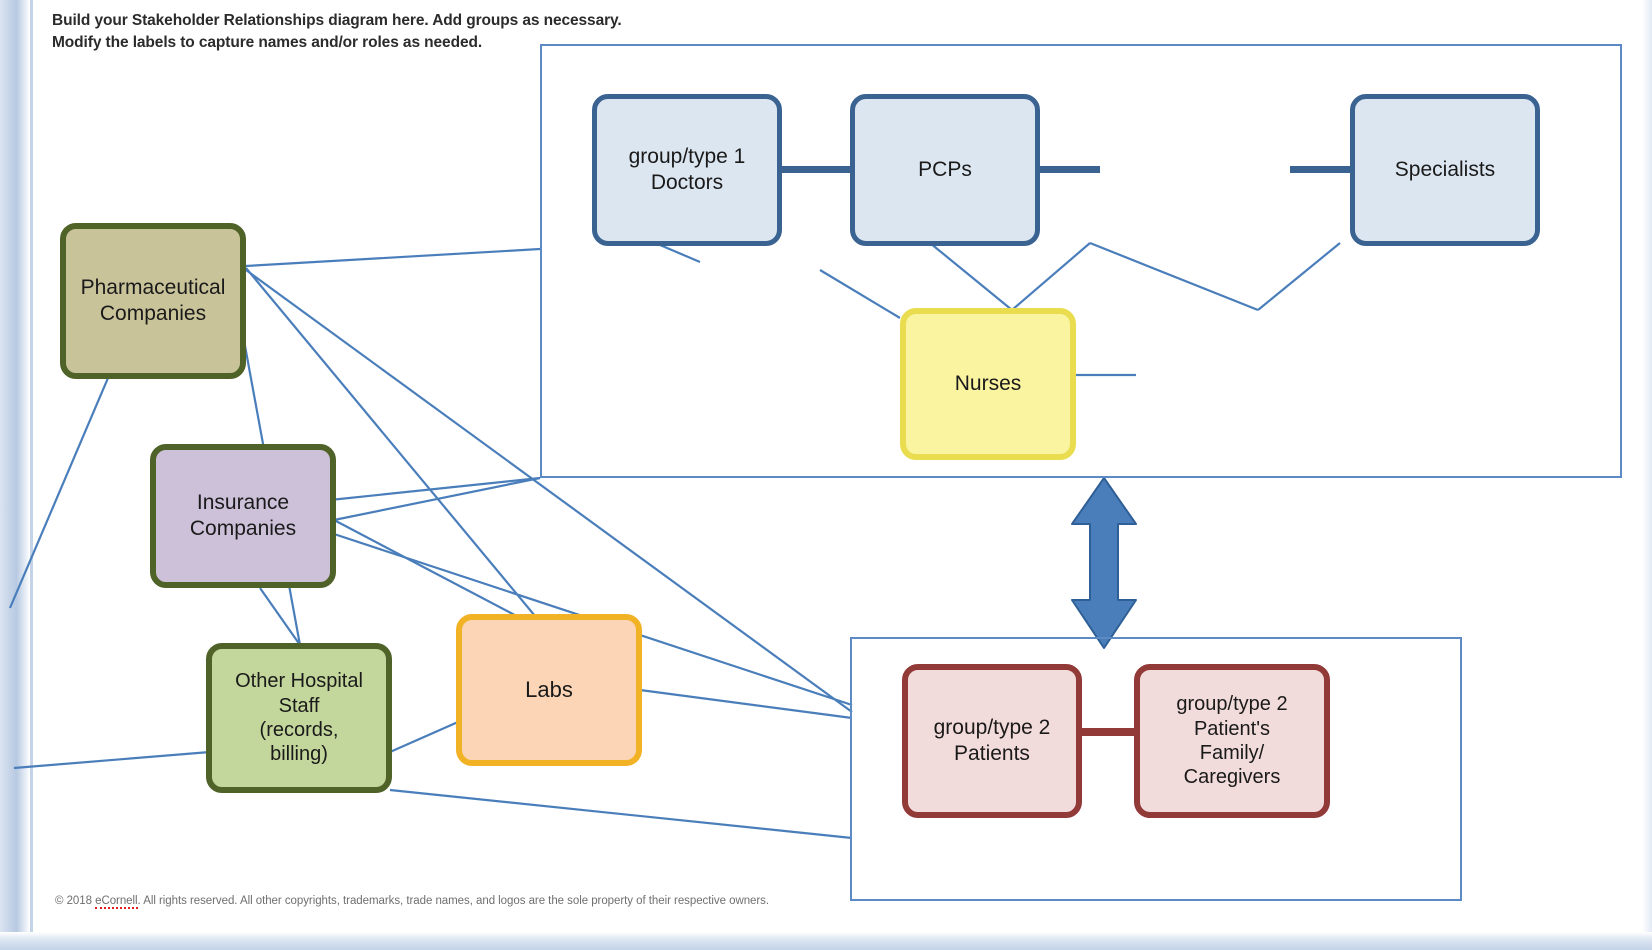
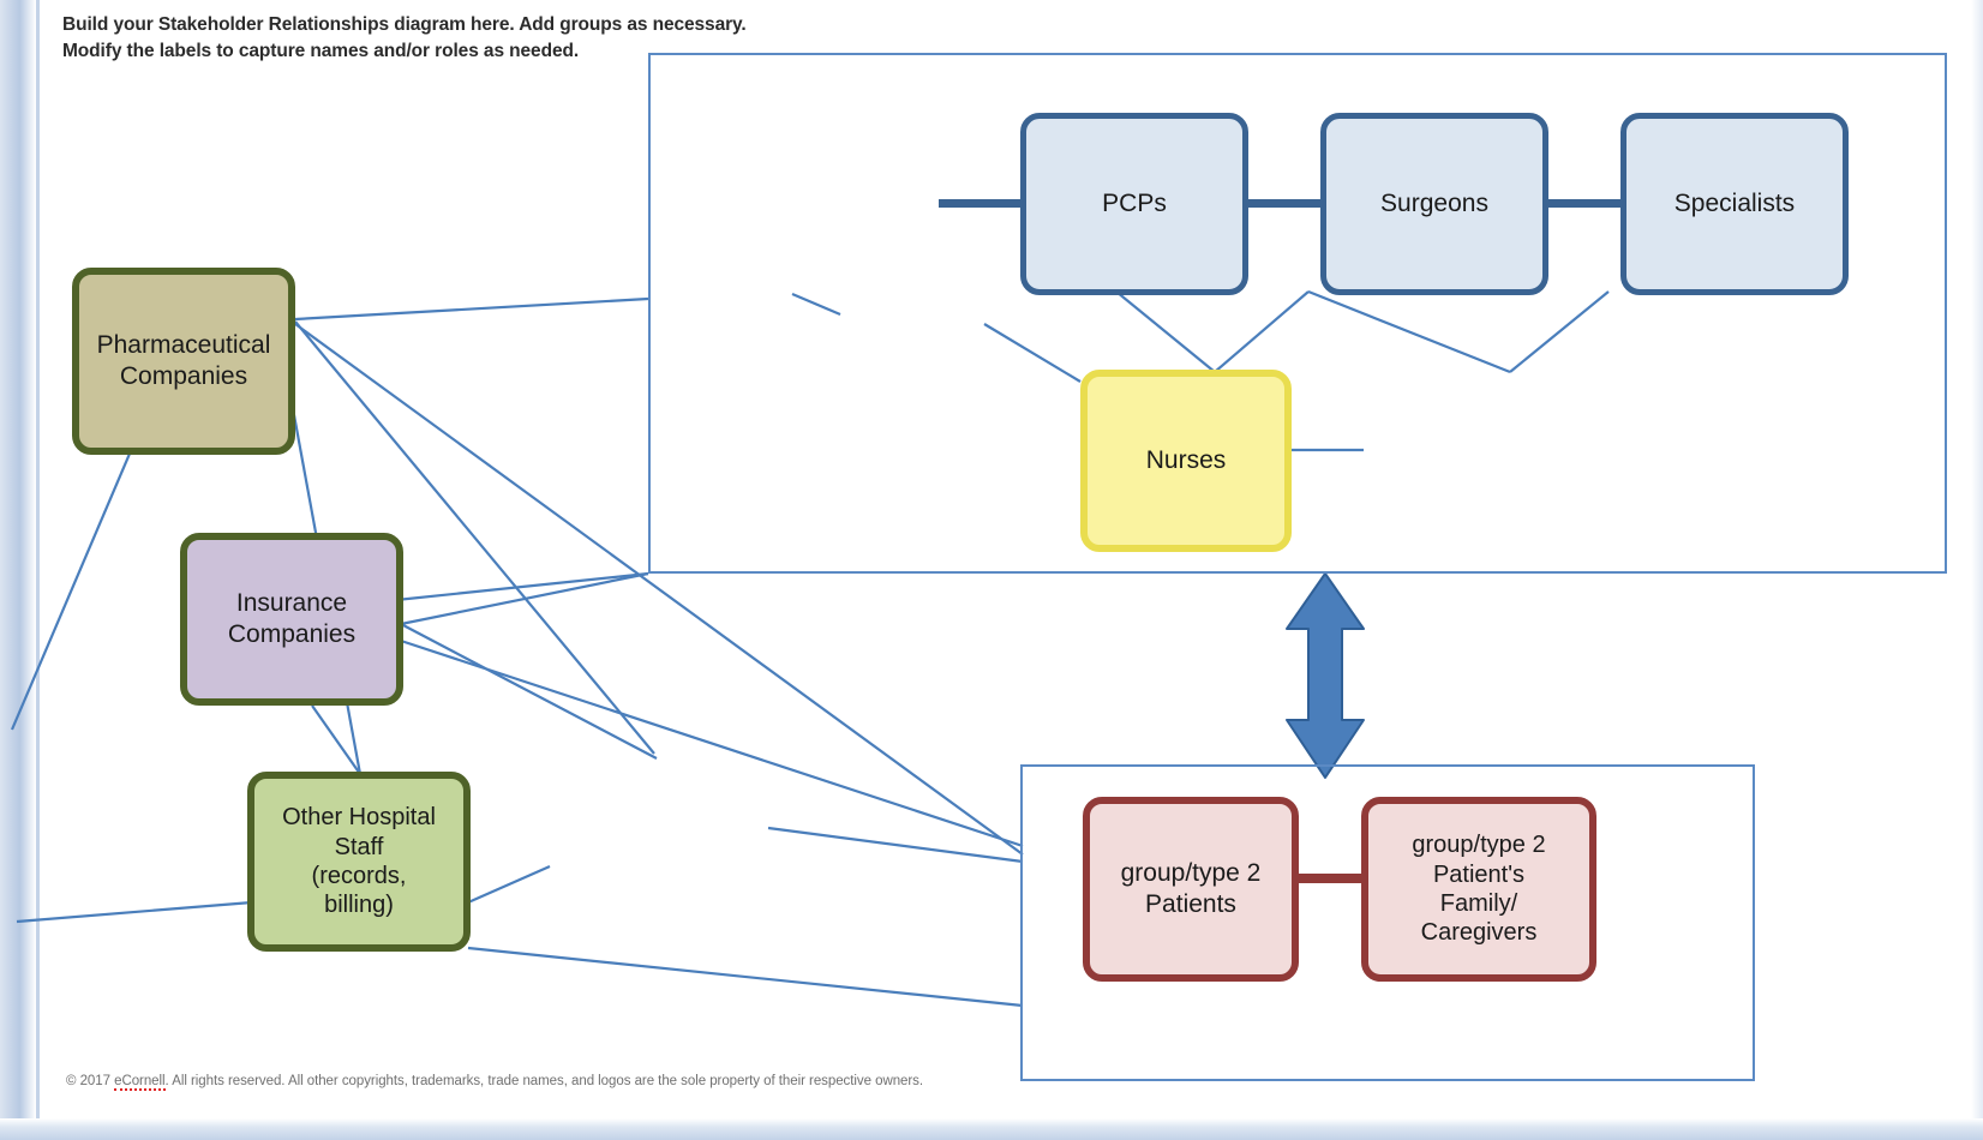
  Build your Stakeholder Relationships diagram here. Add groups as necessary.
  Modify the labels to capture names and/or roles as needed.
- group/type 1
- Doctors
  PCPs
+ Surgeons
  Specialists
  Nurses
  group/type 2
  Patients
  group/type 2
  Patient's
  Family/
  Caregivers
  Pharmaceutical
  Companies
  Insurance
  Companies
  Other Hospital
  Staff
  (records,
  billing)
- Labs
- © 2018 eCornell. All rights reserved. All other copyrights, trademarks, trade names, and logos are the sole property of their respective owners.
+ © 2017 eCornell. All rights reserved. All other copyrights, trademarks, trade names, and logos are the sole property of their respective owners.
